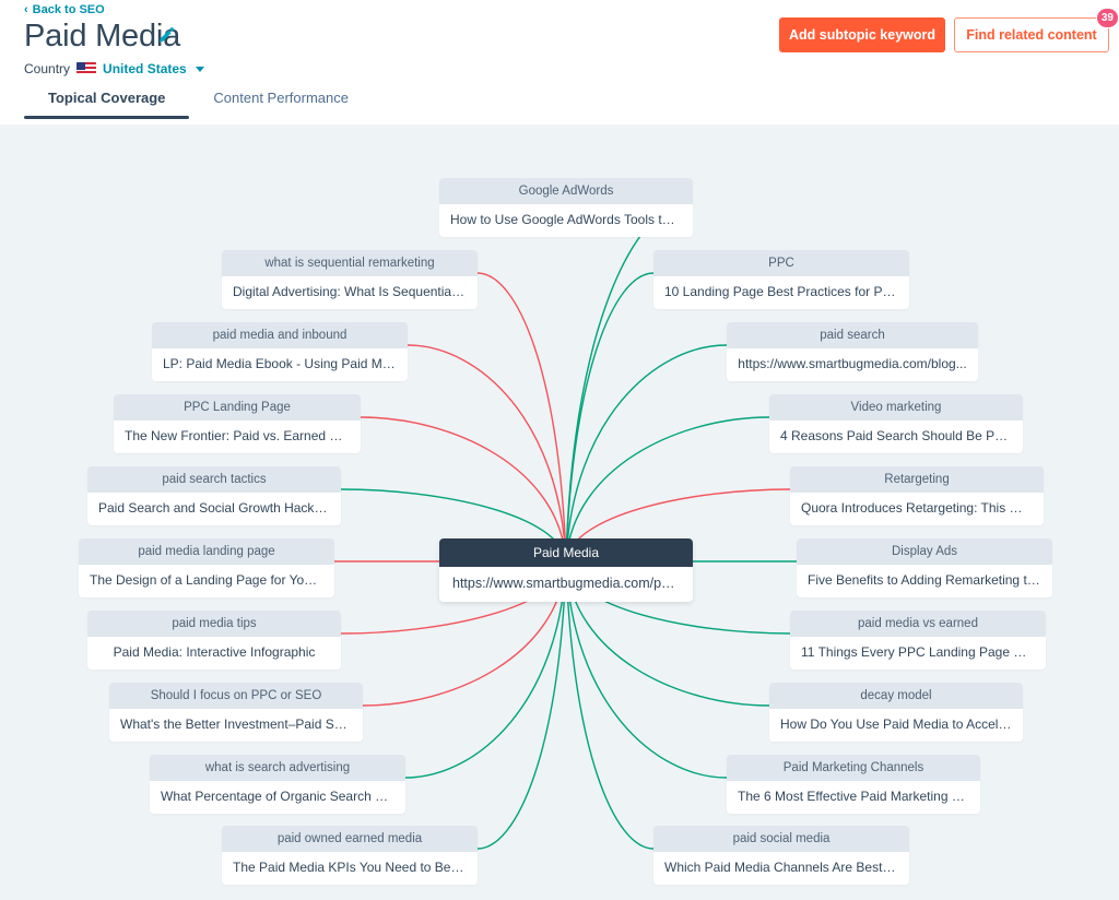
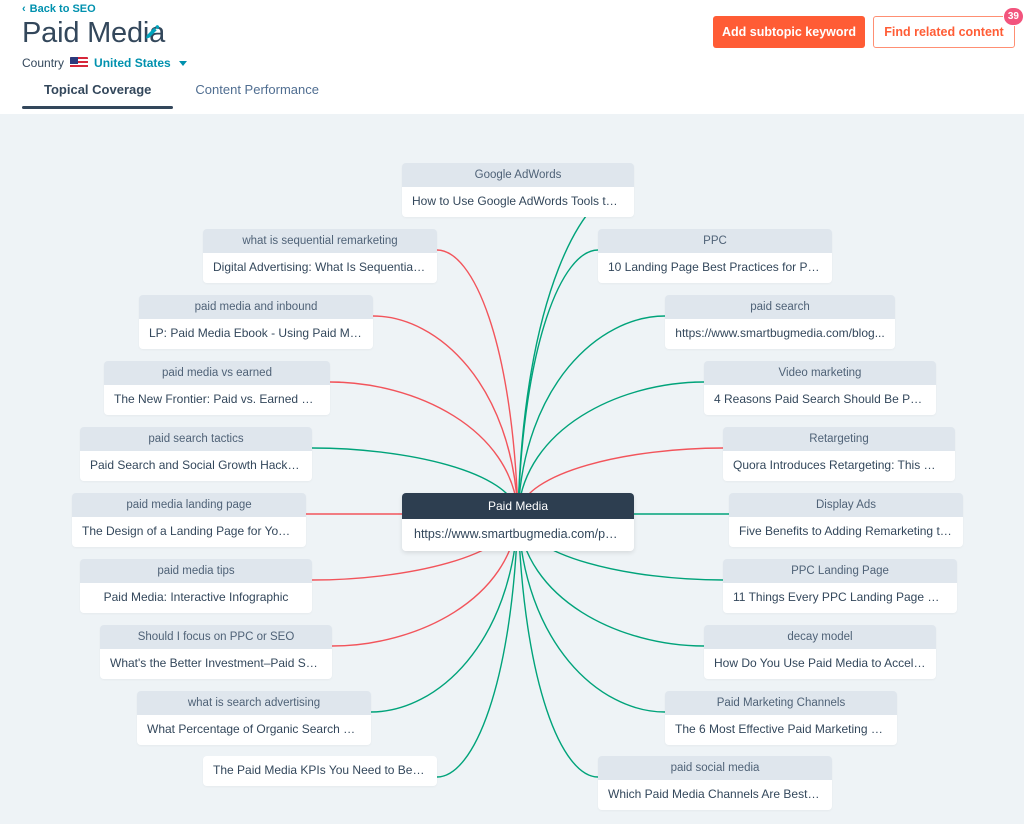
  ‹
  Back to SEO
  Paid Media
  Country
  United States
  Add subtopic keyword
  Find related content
  39
  Topical Coverage
  Content Performance
  Google AdWords
  How to Use Google AdWords Tools to R...
  what is sequential remarketing
  Digital Advertising: What Is Sequential ...
  PPC
  10 Landing Page Best Practices for PPC .
  paid media and inbound
  LP: Paid Media Ebook - Using Paid Medi..
  paid search
  https://www.smartbugmedia.com/blog...
- PPC Landing Page
+ paid media vs earned
  The New Frontier: Paid vs. Earned Medi
  Video marketing
  4 Reasons Paid Search Should Be Part o.
  paid search tactics
  Paid Search and Social Growth Hacking ..
  Retargeting
  Quora Introduces Retargeting: This We...
  paid media landing page
  The Design of a Landing Page for Your ...
  Display Ads
  Five Benefits to Adding Remarketing to ...
  paid media tips
  Paid Media: Interactive Infographic
- paid media vs earned
+ PPC Landing Page
  11 Things Every PPC Landing Page Need
  Should I focus on PPC or SEO
  What's the Better Investment–Paid Sear...
  decay model
  How Do You Use Paid Media to Acceler...
  what is search advertising
  What Percentage of Organic Search Sh...
  Paid Marketing Channels
  The 6 Most Effective Paid Marketing Ch...
- paid owned earned media
  The Paid Media KPIs You Need to Be M...
  paid social media
  Which Paid Media Channels Are Best fo...
  Paid Media
  https://www.smartbugmedia.com/paid-..
